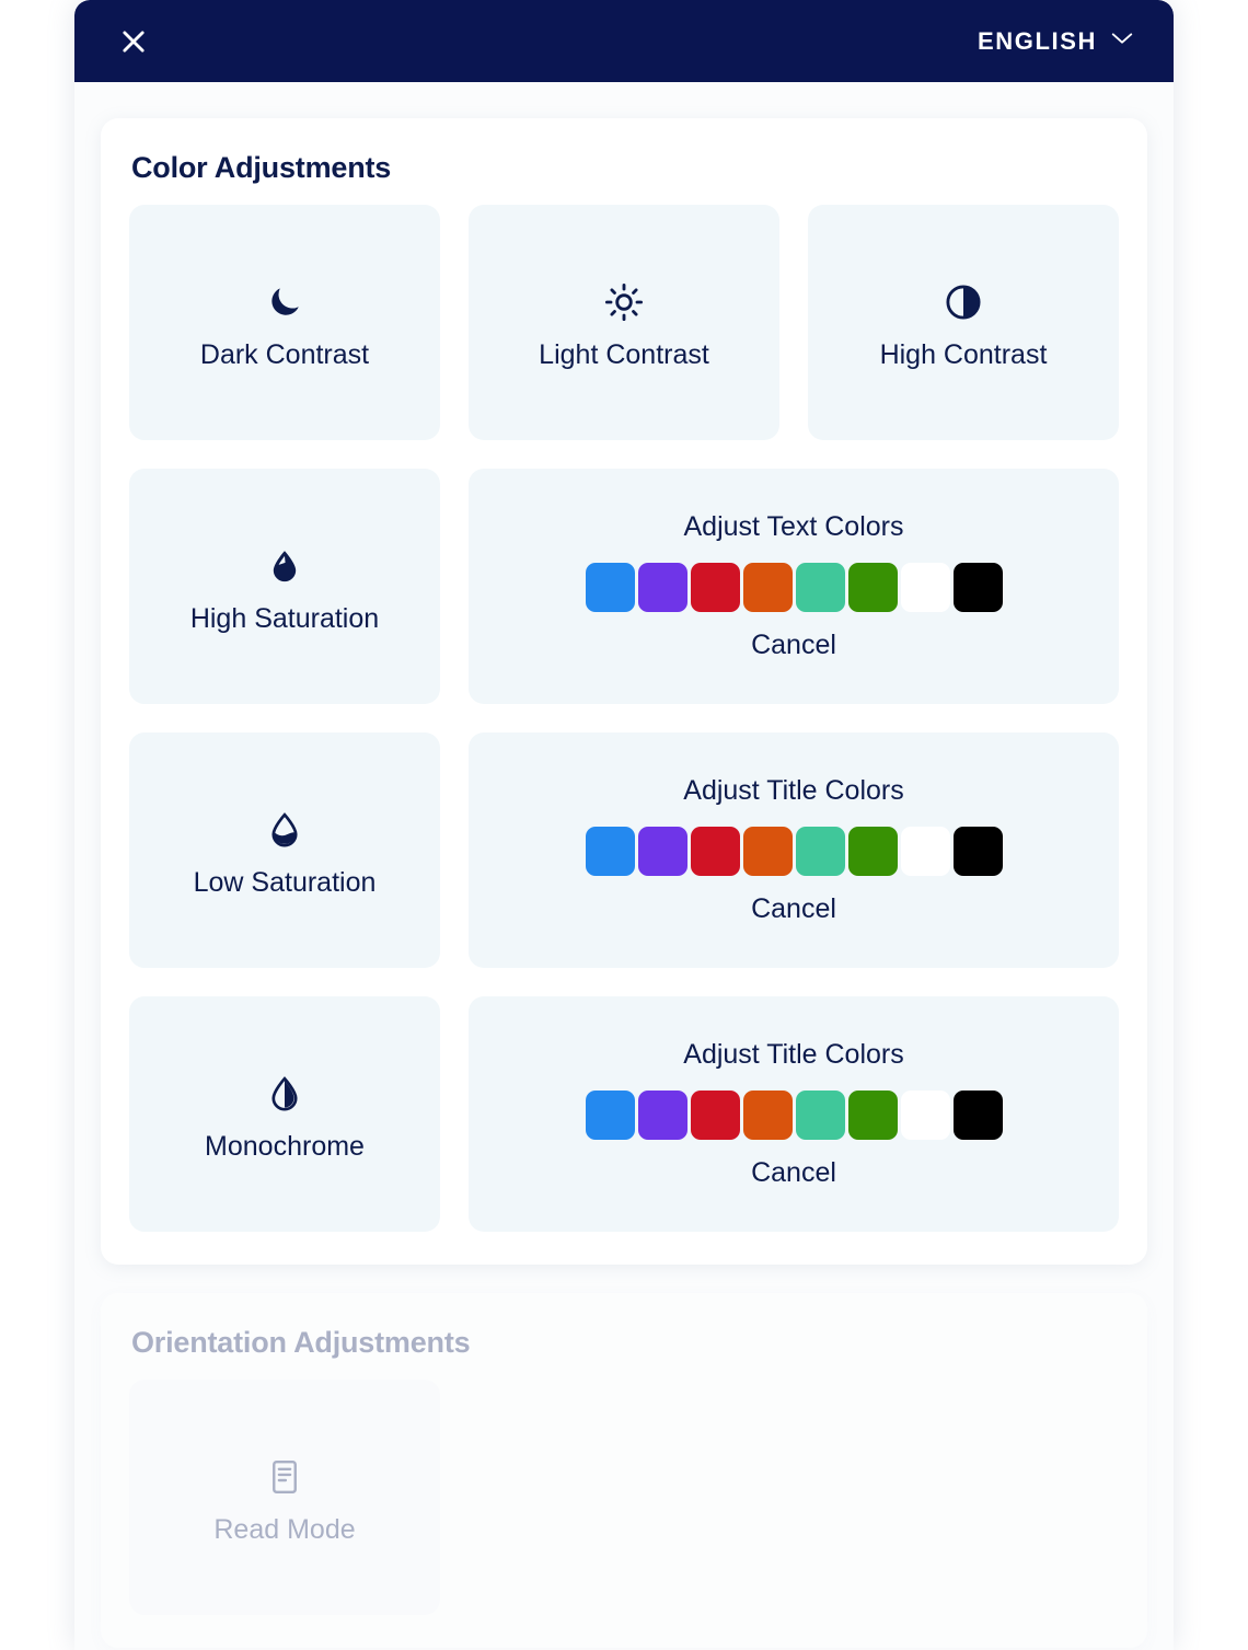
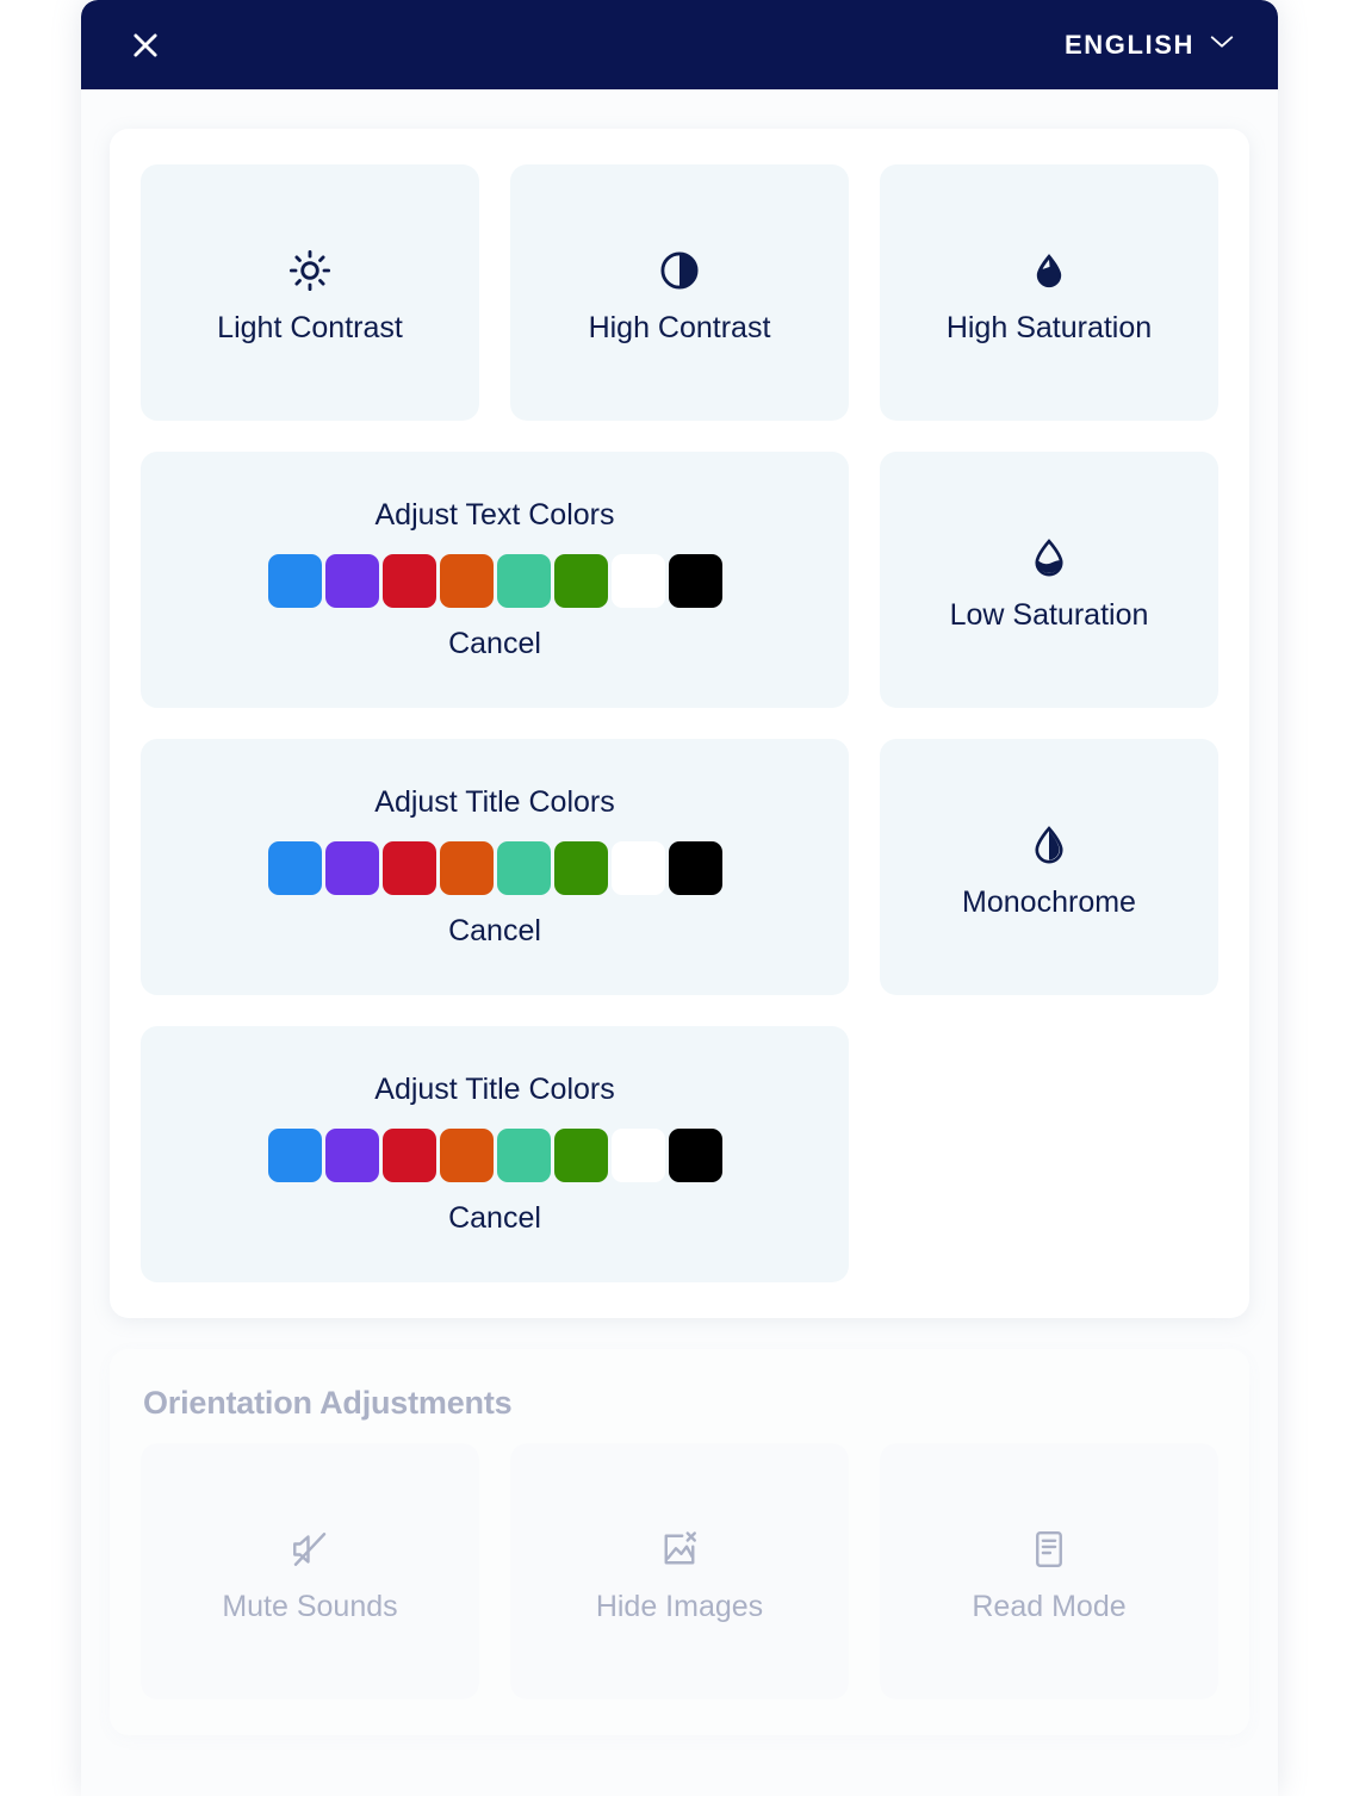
  ENGLISH
- Color Adjustments
- Dark Contrast
  Light Contrast
  High Contrast
  High Saturation
  Adjust Text Colors
  Cancel
  Low Saturation
  Adjust Title Colors
  Cancel
  Monochrome
  Adjust Title Colors
  Cancel
  Orientation Adjustments
+ Mute Sounds
+ Hide Images
  Read Mode
